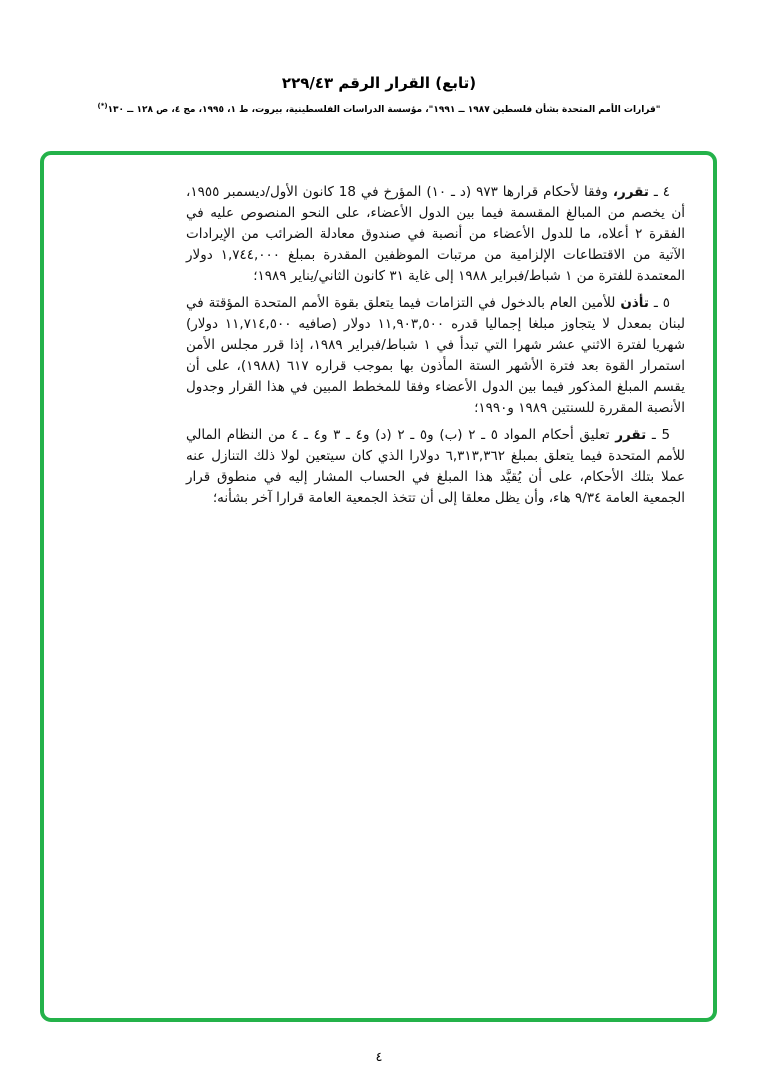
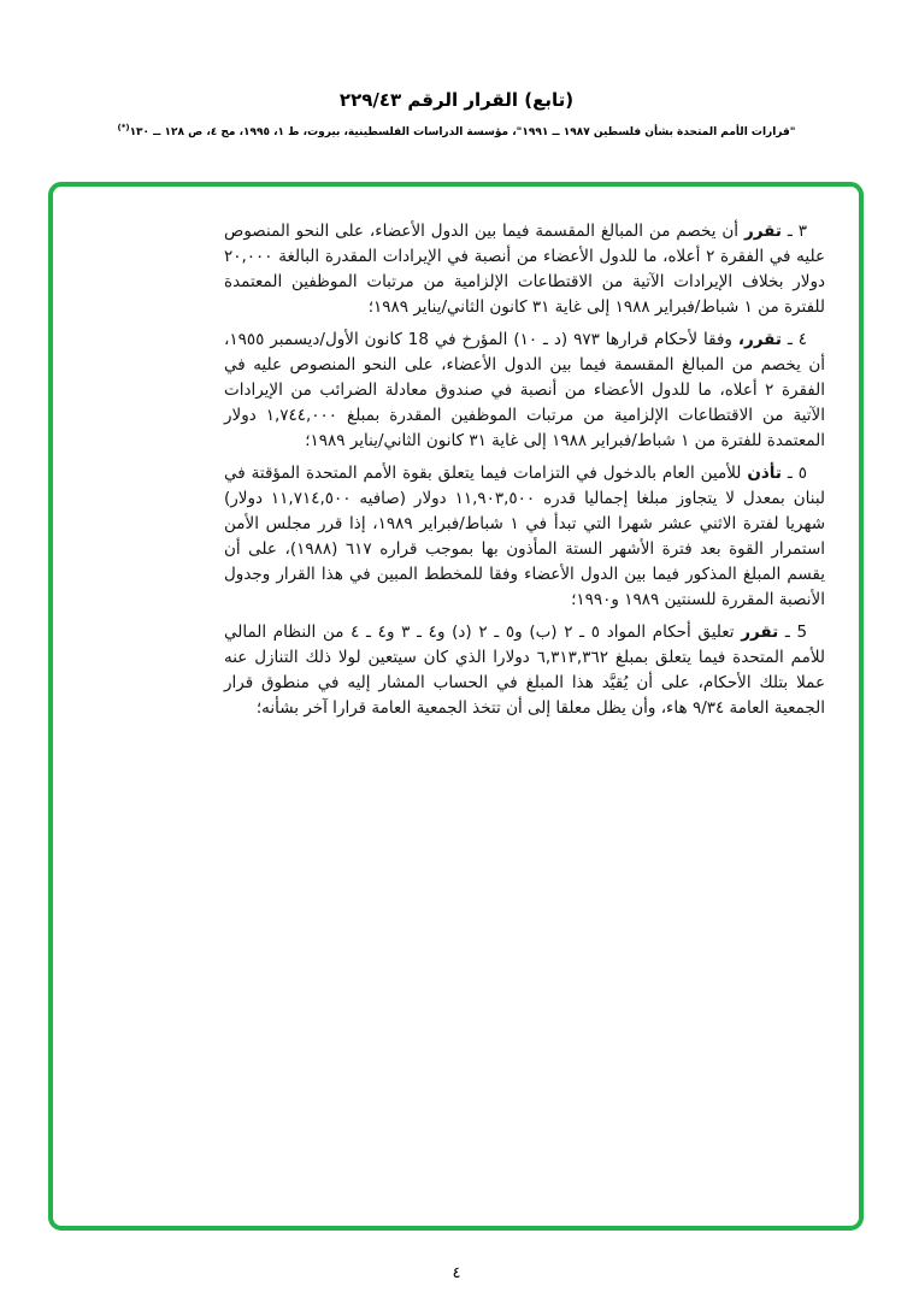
  (تابع) القرار الرقم ٢٢٩/٤٣
  "قرارات الأمم المتحدة بشأن فلسطين ١٩٨٧ ــ ١٩٩١"، مؤسسة الدراسات الفلسطينية، بيروت، ط ١، ١٩٩٥، مج ٤، ص ١٢٨ ــ ١٣٠(*)
+ ٣ ـ تقرر أن يخصم من المبالغ المقسمة فيما بين الدول الأعضاء، على النحو المنصوص عليه في الفقرة ٢ أعلاه، ما للدول الأعضاء من أنصبة في الإيرادات المقدرة البالغة ٢٠,٠٠٠ دولار بخلاف الإيرادات الآتية من الاقتطاعات الإلزامية من مرتبات الموظفين المعتمدة للفترة من ١ شباط/فبراير ١٩٨٨ إلى غاية ٣١ كانون الثاني/يناير ١٩٨٩؛
  ٤ ـ تقرر، وفقا لأحكام قرارها ٩٧٣ (د ـ ١٠) المؤرخ في 18 كانون الأول/ديسمبر ١٩٥٥، أن يخصم من المبالغ المقسمة فيما بين الدول الأعضاء، على النحو المنصوص عليه في الفقرة ٢ أعلاه، ما للدول الأعضاء من أنصبة في صندوق معادلة الضرائب من الإيرادات الآتية من الاقتطاعات الإلزامية من مرتبات الموظفين المقدرة بمبلغ ١,٧٤٤,٠٠٠ دولار المعتمدة للفترة من ١ شباط/فبراير ١٩٨٨ إلى غاية ٣١ كانون الثاني/يناير ١٩٨٩؛
  ٥ ـ تأذن للأمين العام بالدخول في التزامات فيما يتعلق بقوة الأمم المتحدة المؤقتة في لبنان بمعدل لا يتجاوز مبلغا إجماليا قدره ١١,٩٠٣,٥٠٠ دولار (صافيه ١١,٧١٤,٥٠٠ دولار) شهريا لفترة الاثني عشر شهرا التي تبدأ في ١ شباط/فبراير ١٩٨٩، إذا قرر مجلس الأمن استمرار القوة بعد فترة الأشهر الستة المأذون بها بموجب قراره ٦١٧ (١٩٨٨)، على أن يقسم المبلغ المذكور فيما بين الدول الأعضاء وفقا للمخطط المبين في هذا القرار وجدول الأنصبة المقررة للسنتين ١٩٨٩ و١٩٩٠؛
  5 ـ تقرر تعليق أحكام المواد ٥ ـ ٢ (ب) و٥ ـ ٢ (د) و٤ ـ ٣ و٤ ـ ٤ من النظام المالي للأمم المتحدة فيما يتعلق بمبلغ ٦,٣١٣,٣٦٢ دولارا الذي كان سيتعين لولا ذلك التنازل عنه عملا بتلك الأحكام، على أن يُقيَّد هذا المبلغ في الحساب المشار إليه في منطوق قرار الجمعية العامة ٩/٣٤ هاء، وأن يظل معلقا إلى أن تتخذ الجمعية العامة قرارا آخر بشأنه؛
  ٤
